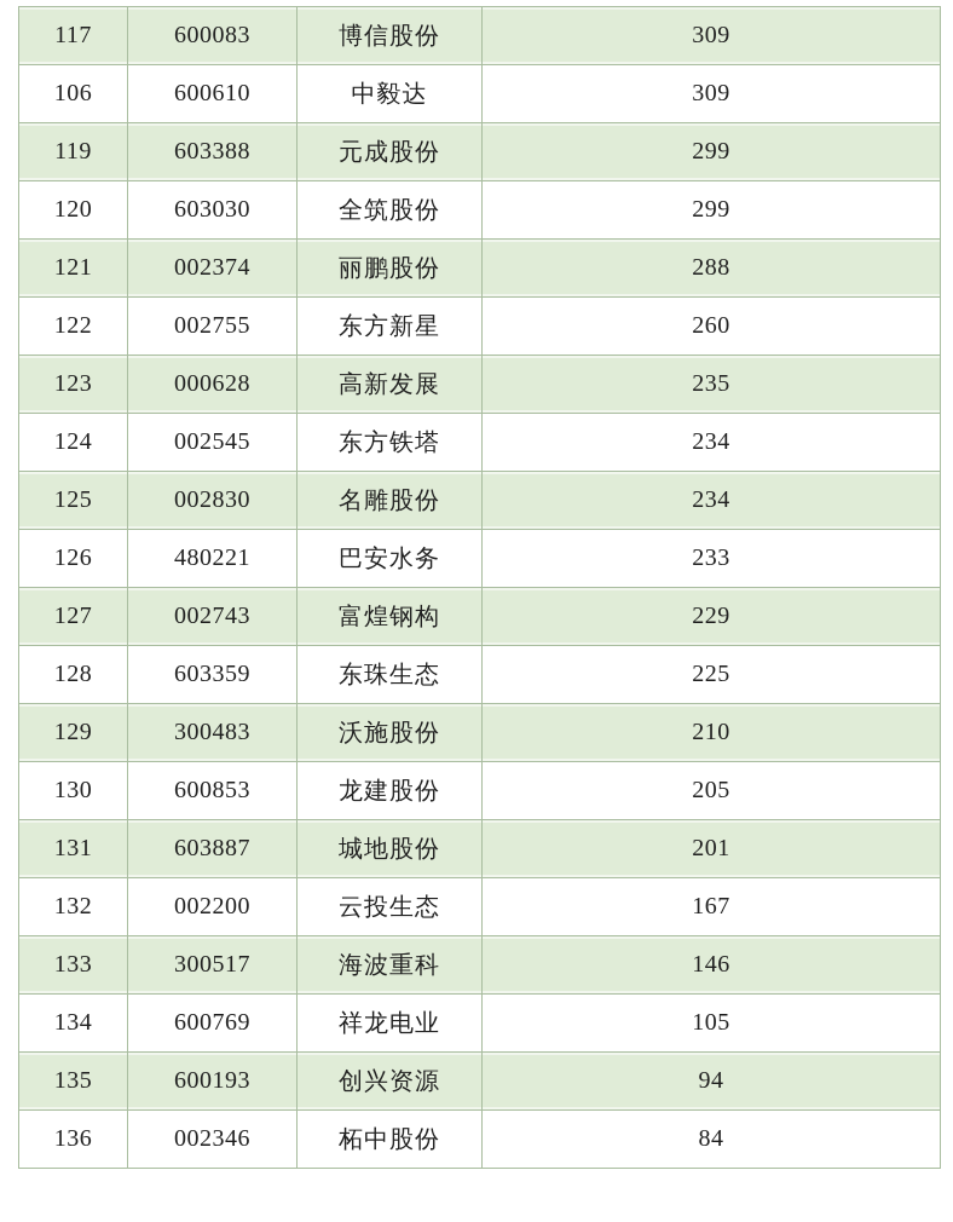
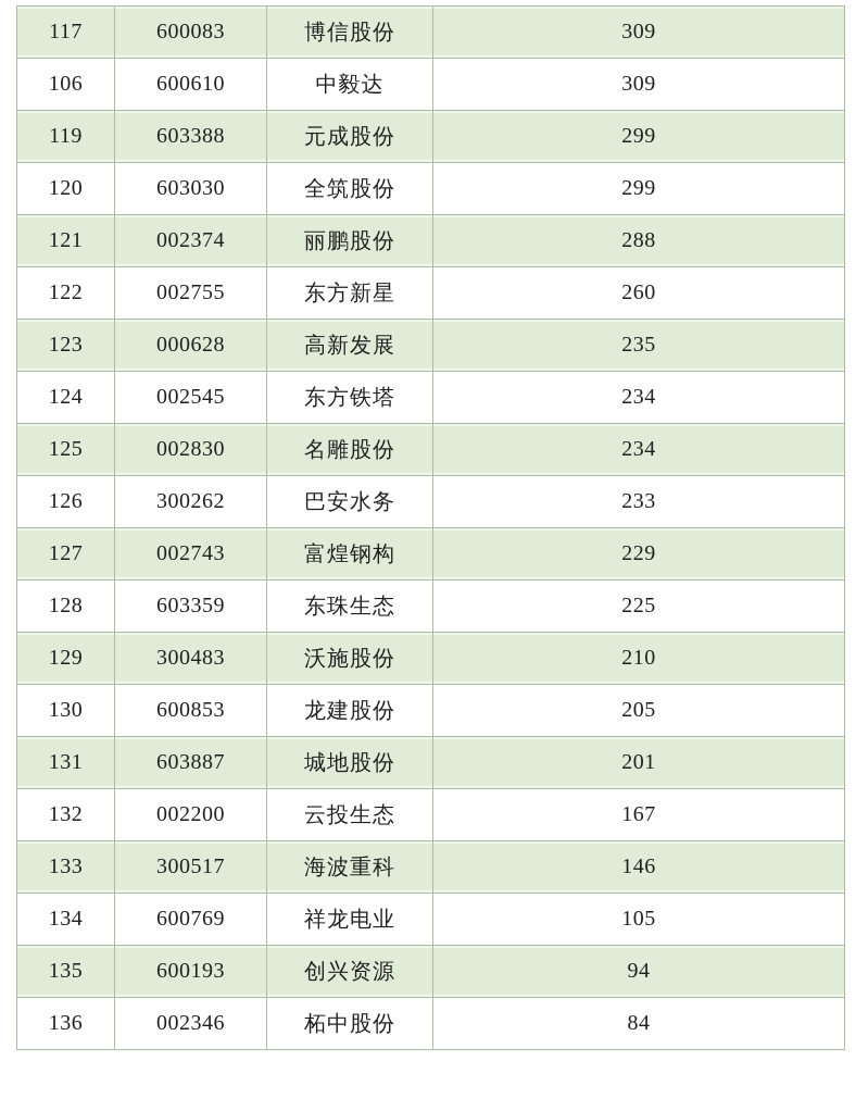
  117	600083	博信股份	309
  106	600610	中毅达	309
  119	603388	元成股份	299
  120	603030	全筑股份	299
  121	002374	丽鹏股份	288
  122	002755	东方新星	260
  123	000628	高新发展	235
  124	002545	东方铁塔	234
  125	002830	名雕股份	234
- 126	480221	巴安水务	233
+ 126	300262	巴安水务	233
  127	002743	富煌钢构	229
  128	603359	东珠生态	225
  129	300483	沃施股份	210
  130	600853	龙建股份	205
  131	603887	城地股份	201
  132	002200	云投生态	167
  133	300517	海波重科	146
  134	600769	祥龙电业	105
  135	600193	创兴资源	94
  136	002346	柘中股份	84
